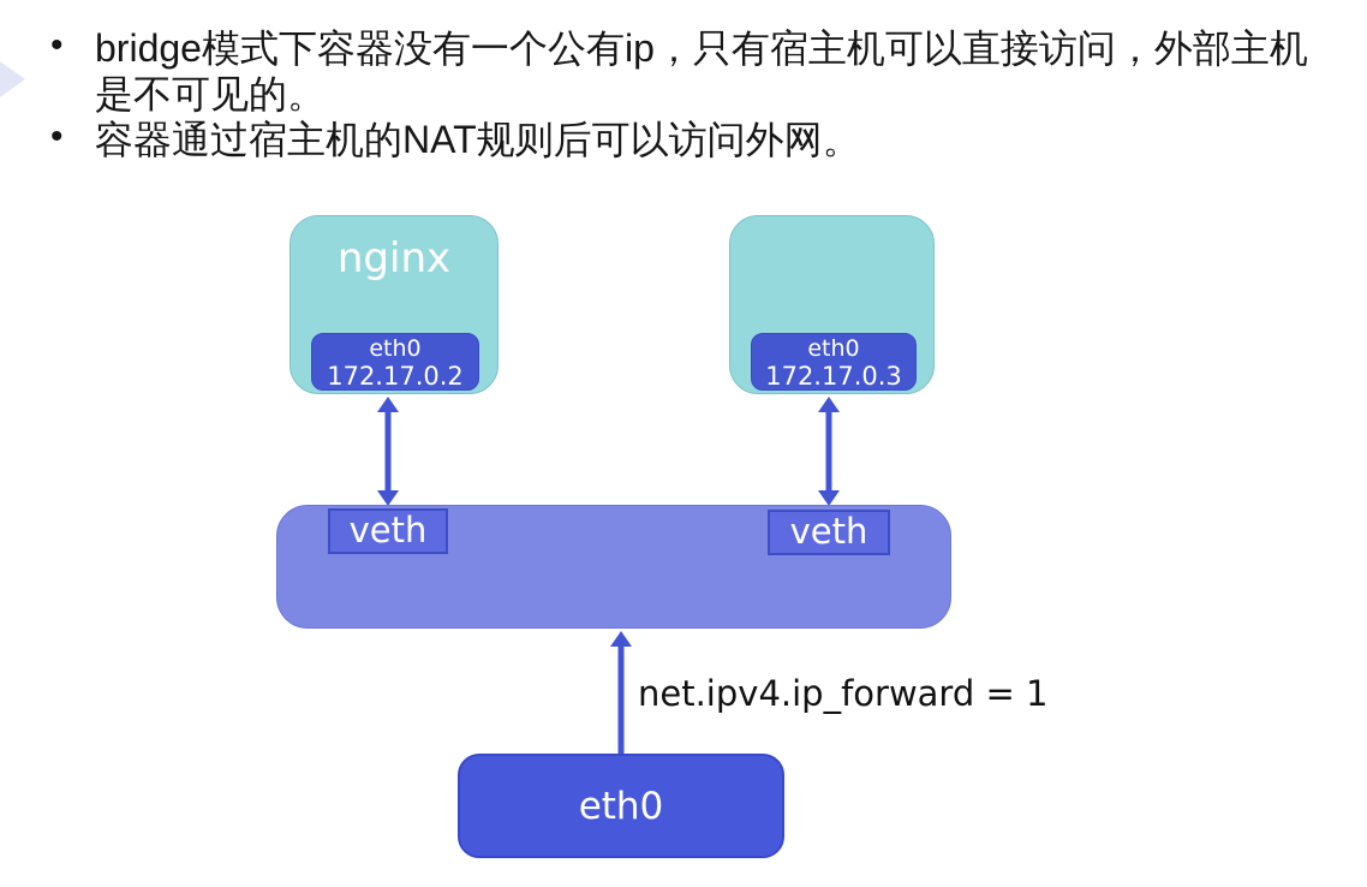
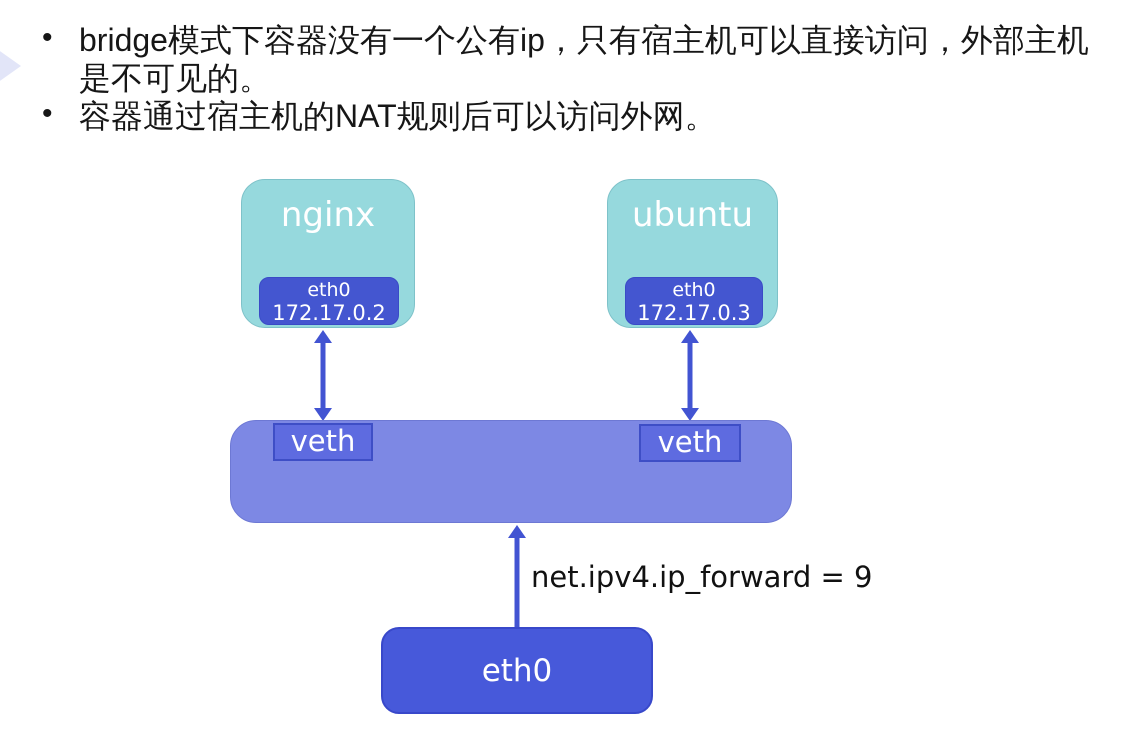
  bridge模式下容器没有一个公有ip，只有宿主机可以直接访问，外部主机
  是不可见的。
  容器通过宿主机的NAT规则后可以访问外网。
  nginx
  eth0
  172.17.0.2
+ ubuntu
  eth0
  172.17.0.3
  veth
  veth
- net.ipv4.ip_forward = 1
+ net.ipv4.ip_forward = 9
  eth0
